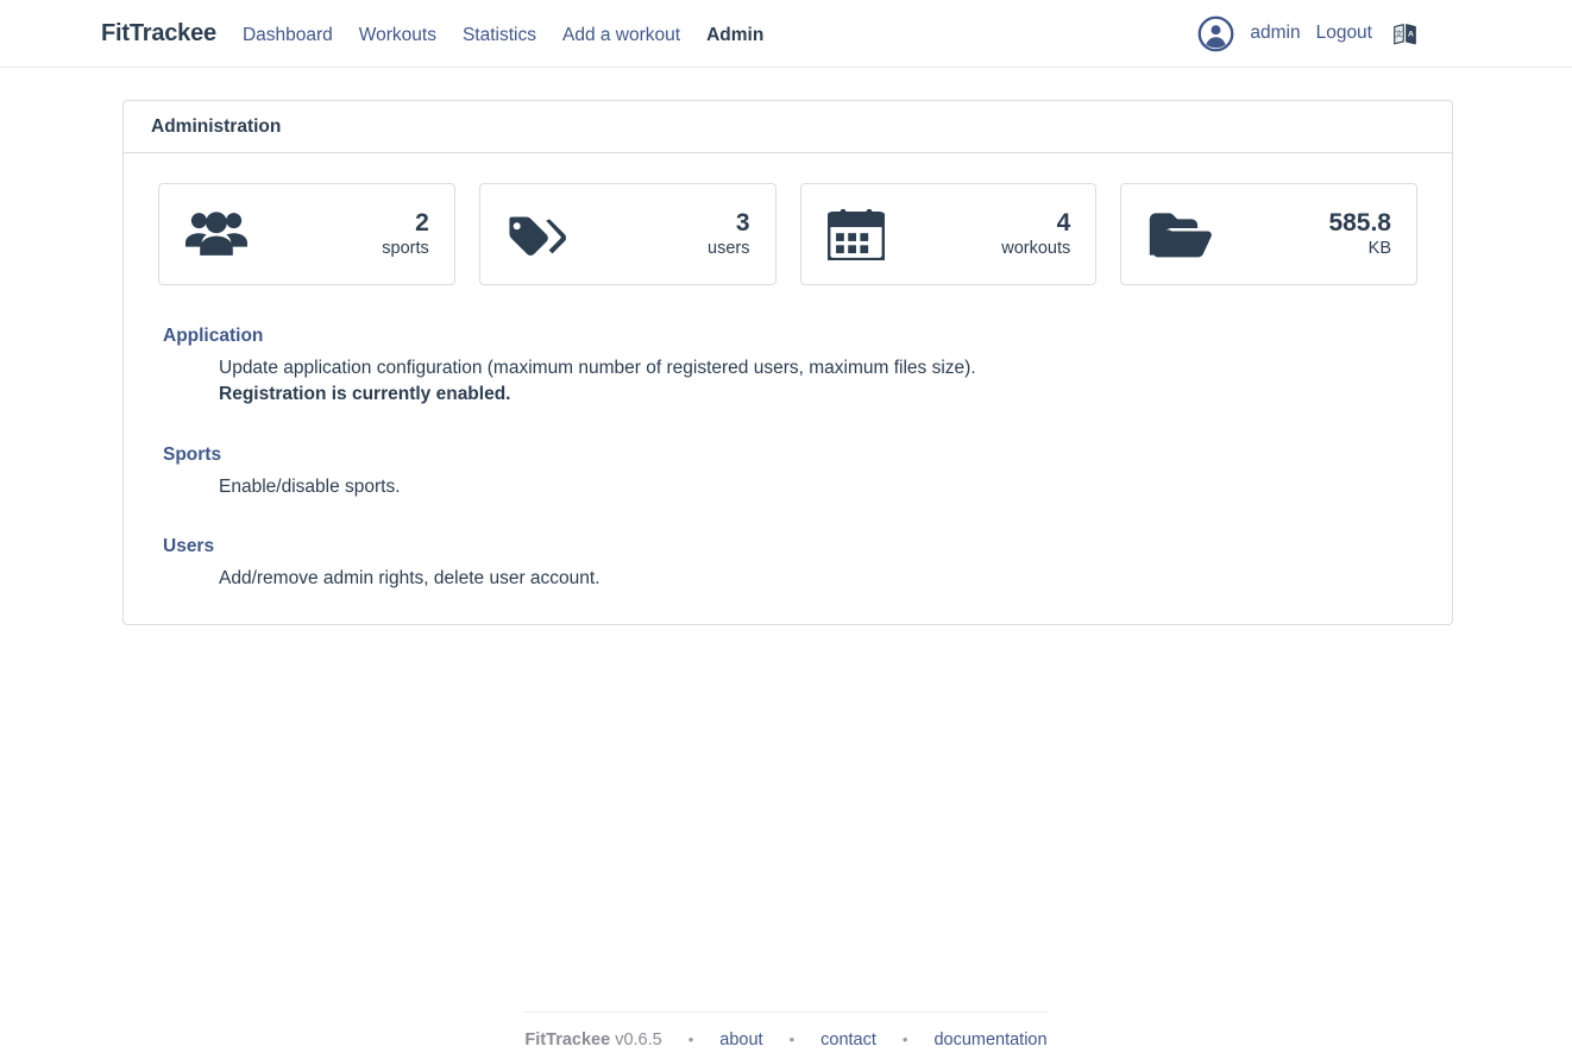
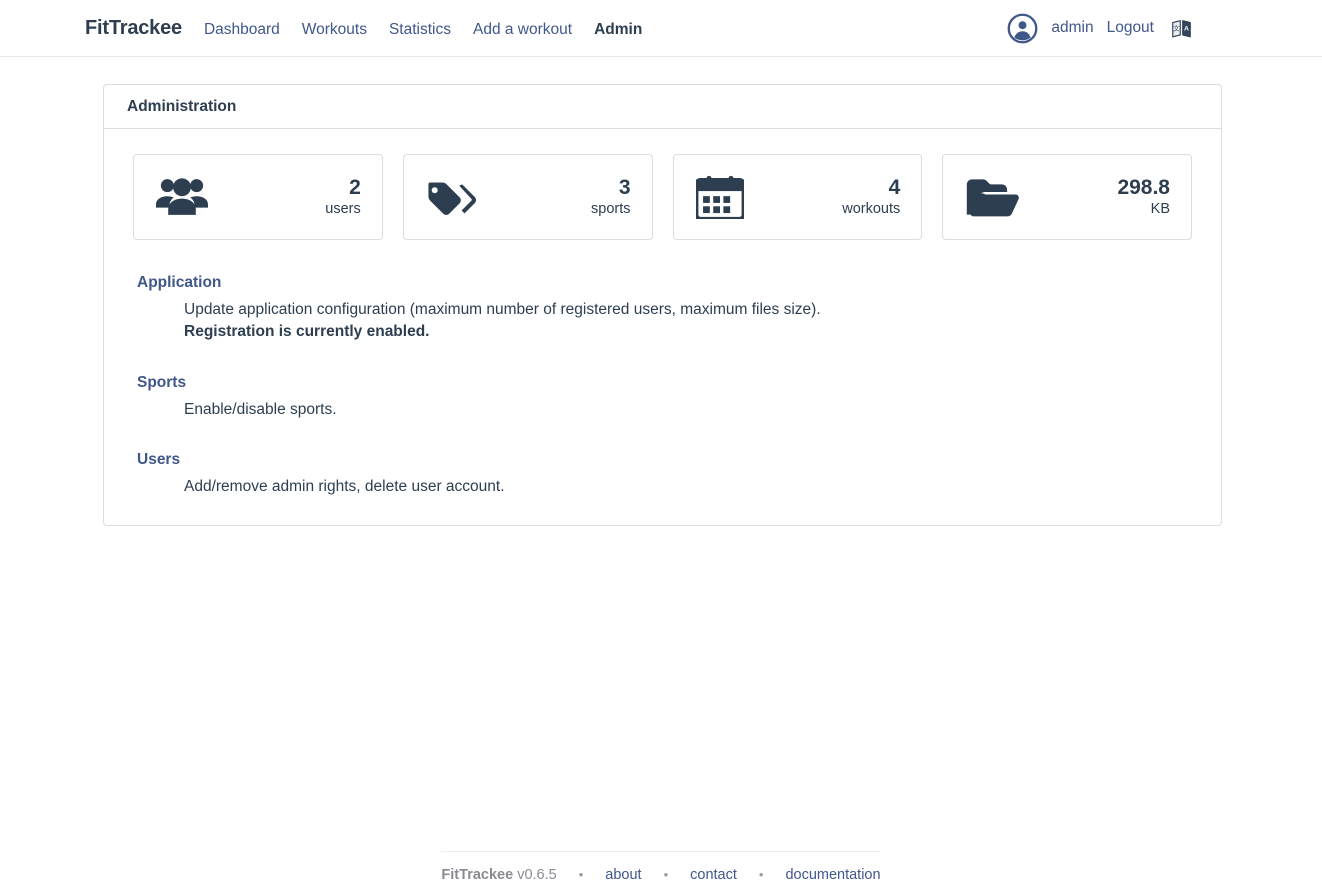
  FitTrackee
  Dashboard
  Workouts
  Statistics
  Add a workout
  Admin
  admin
  Logout
  文
  Administration
  2
- sports
+ users
  3
- users
+ sports
  4
  workouts
- 585.8
+ 298.8
  KB
  Application
  Update application configuration (maximum number of registered users, maximum files size).
  Registration is currently enabled.
  Sports
  Enable/disable sports.
  Users
  Add/remove admin rights, delete user account.
  FitTrackee v0.6.5
  •
  about
  •
  contact
  •
  documentation
